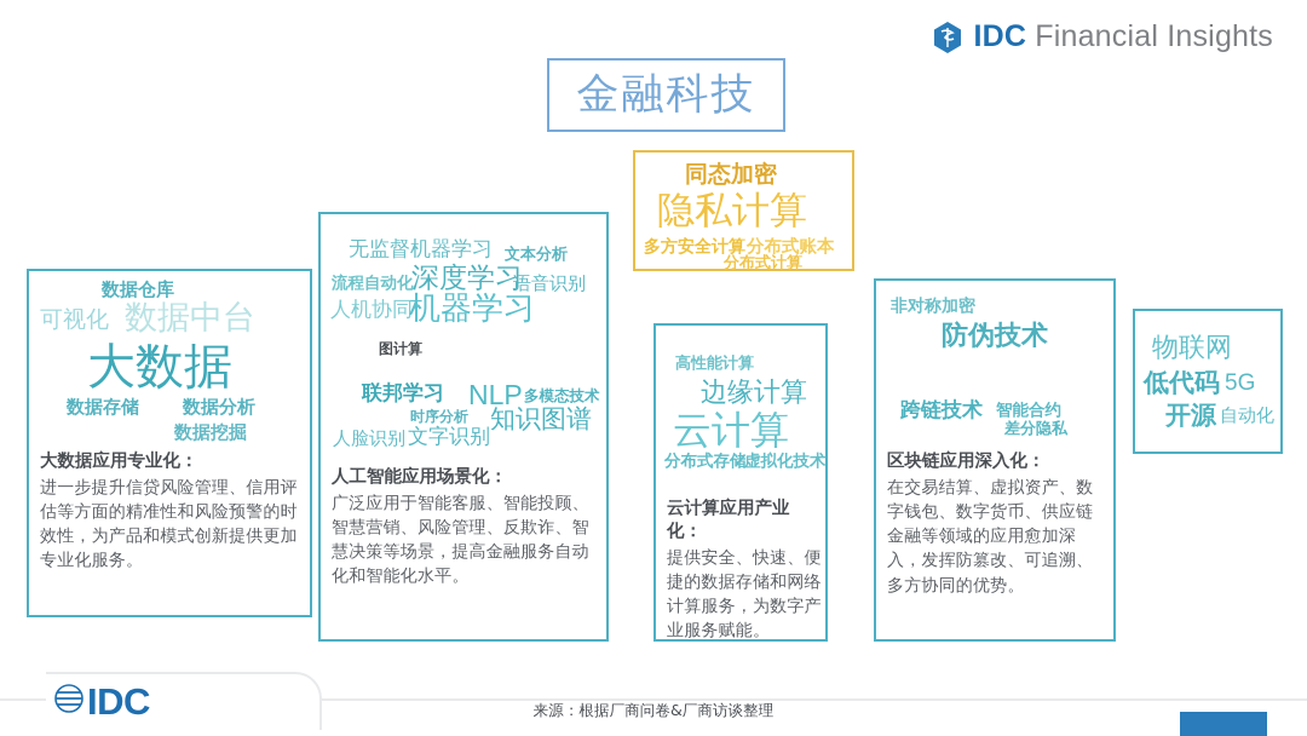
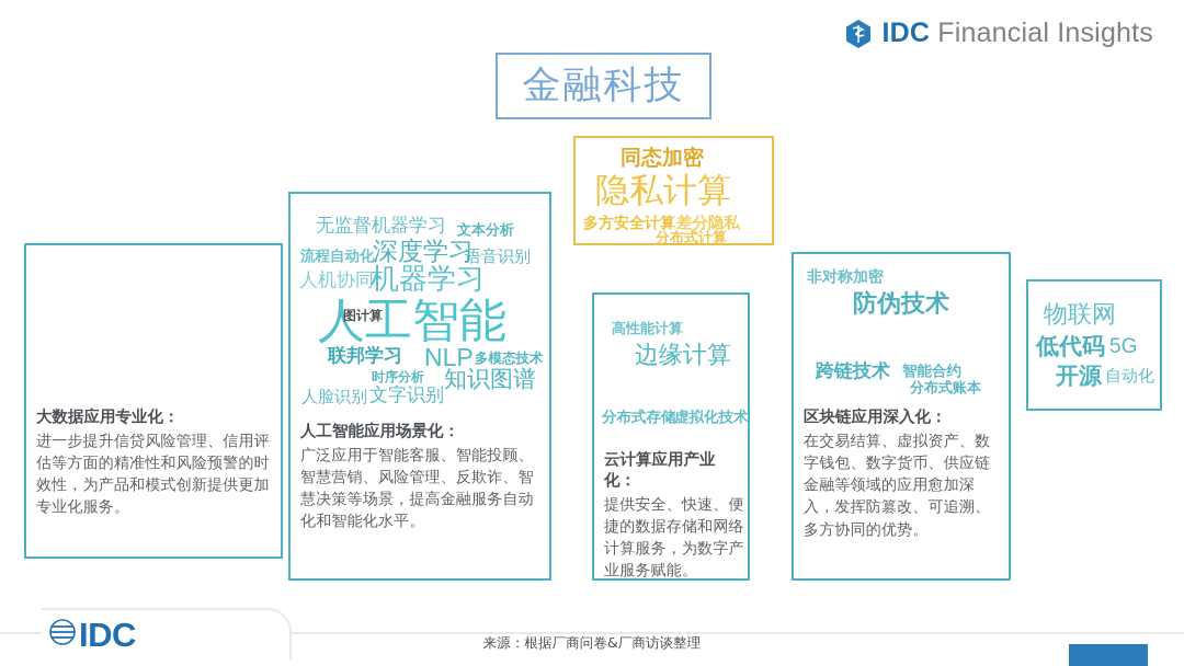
  IDC Financial Insights
  金融科技
- 数据仓库
- 可视化
- 数据中台
- 大数据
- 数据存储
- 数据分析
- 数据挖掘
  大数据应用专业化：
  进一步提升信贷风险管理、信用评估等方面的精准性和风险预警的时效性，为产品和模式创新提供更加专业化服务。
  无监督机器学习
  文本分析
  流程自动化
  深度学习
  语音识别
  人机协同
  机器学习
+ 人工智能
  图计算
  联邦学习
  NLP
  多模态技术
  时序分析
  知识图谱
  人脸识别
  文字识别
  人工智能应用场景化：
  广泛应用于智能客服、智能投顾、智慧营销、风险管理、反欺诈、智慧决策等场景，提高金融服务自动化和智能化水平。
  同态加密
  隐私计算
  多方安全计算
- 分布式账本
+ 差分隐私
  分布式计算
  高性能计算
  边缘计算
- 云计算
  分布式存储
  虚拟化技术
  云计算应用产业化：
  提供安全、快速、便捷的数据存储和网络计算服务，为数字产业服务赋能。
  非对称加密
  防伪技术
  跨链技术
  智能合约
- 差分隐私
+ 分布式账本
  区块链应用深入化：
  在交易结算、虚拟资产、数字钱包、数字货币、供应链金融等领域的应用愈加深入，发挥防篡改、可追溯、多方协同的优势。
  物联网
  低代码
  5G
  开源
  自动化
  IDC
  来源：根据厂商问卷&厂商访谈整理
